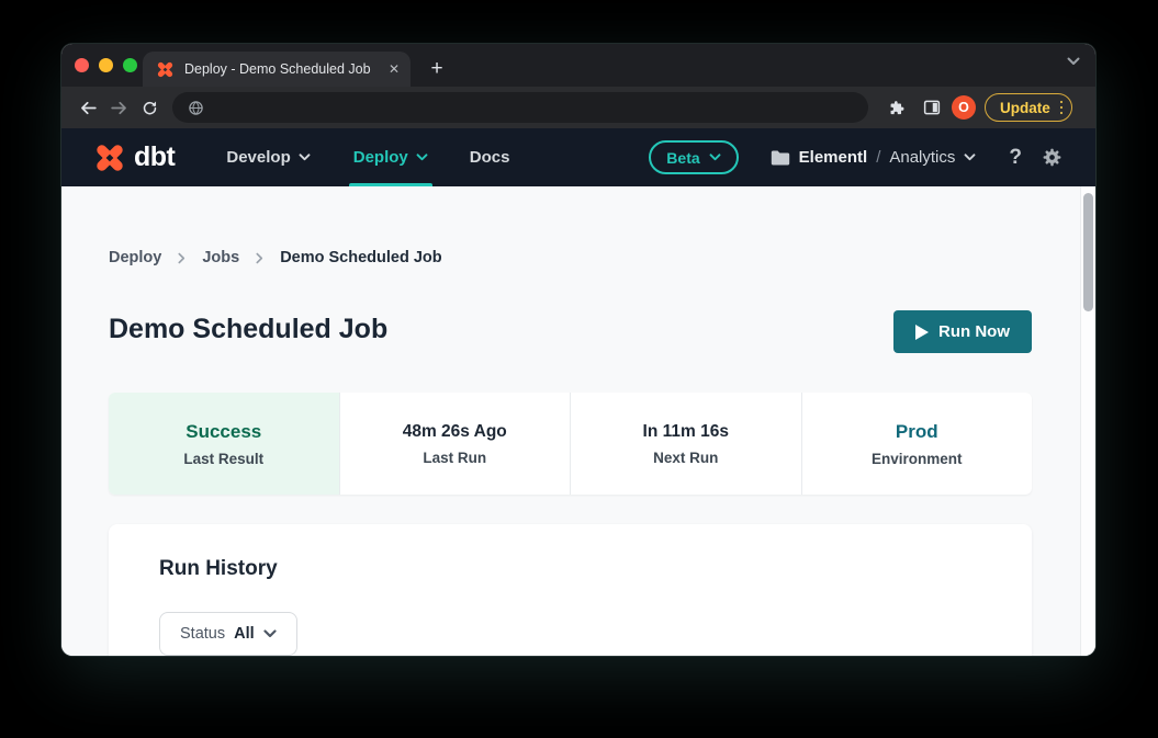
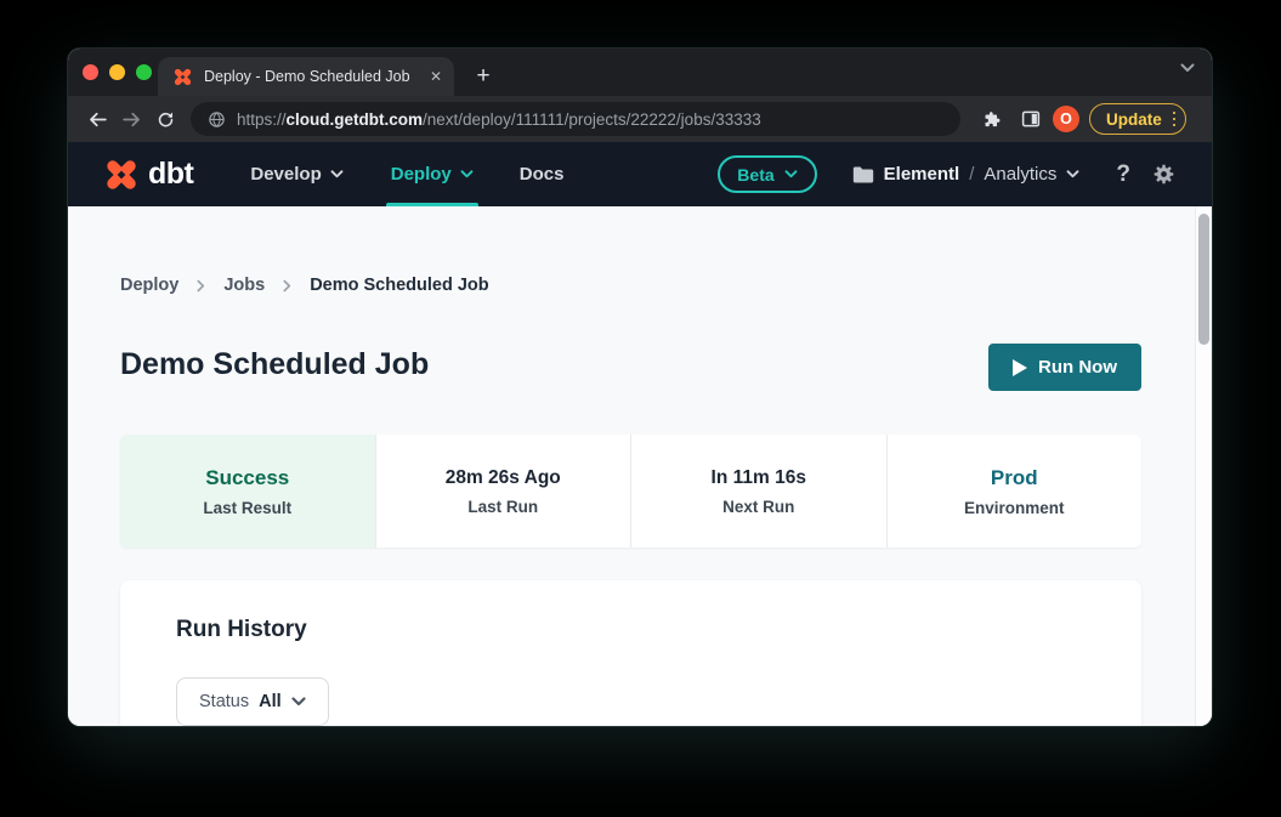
  Deploy - Demo Scheduled Job
  ✕
  +
+ https://cloud.getdbt.com/next/deploy/111111/projects/22222/jobs/33333
  O
  Update
  dbt
  Develop
  Deploy
  Docs
  Beta
  Elementl
  /
  Analytics
  ?
  Deploy
  Jobs
  Demo Scheduled Job
  Demo Scheduled Job
  Run Now
  Success
  Last Result
- 48m 26s Ago
+ 28m 26s Ago
  Last Run
  In 11m 16s
  Next Run
  Prod
  Environment
  Run History
  Status
  All
